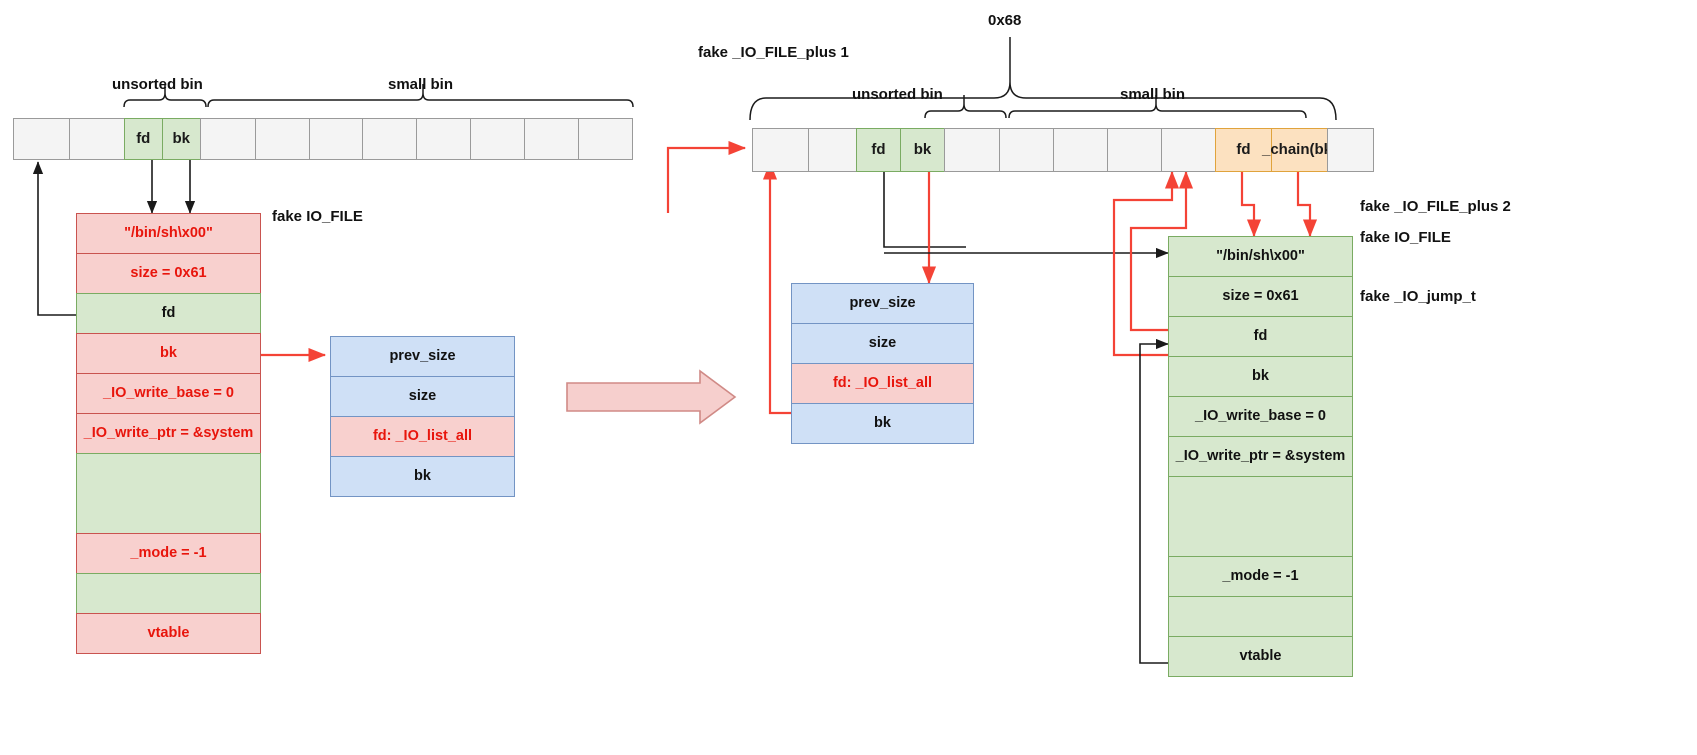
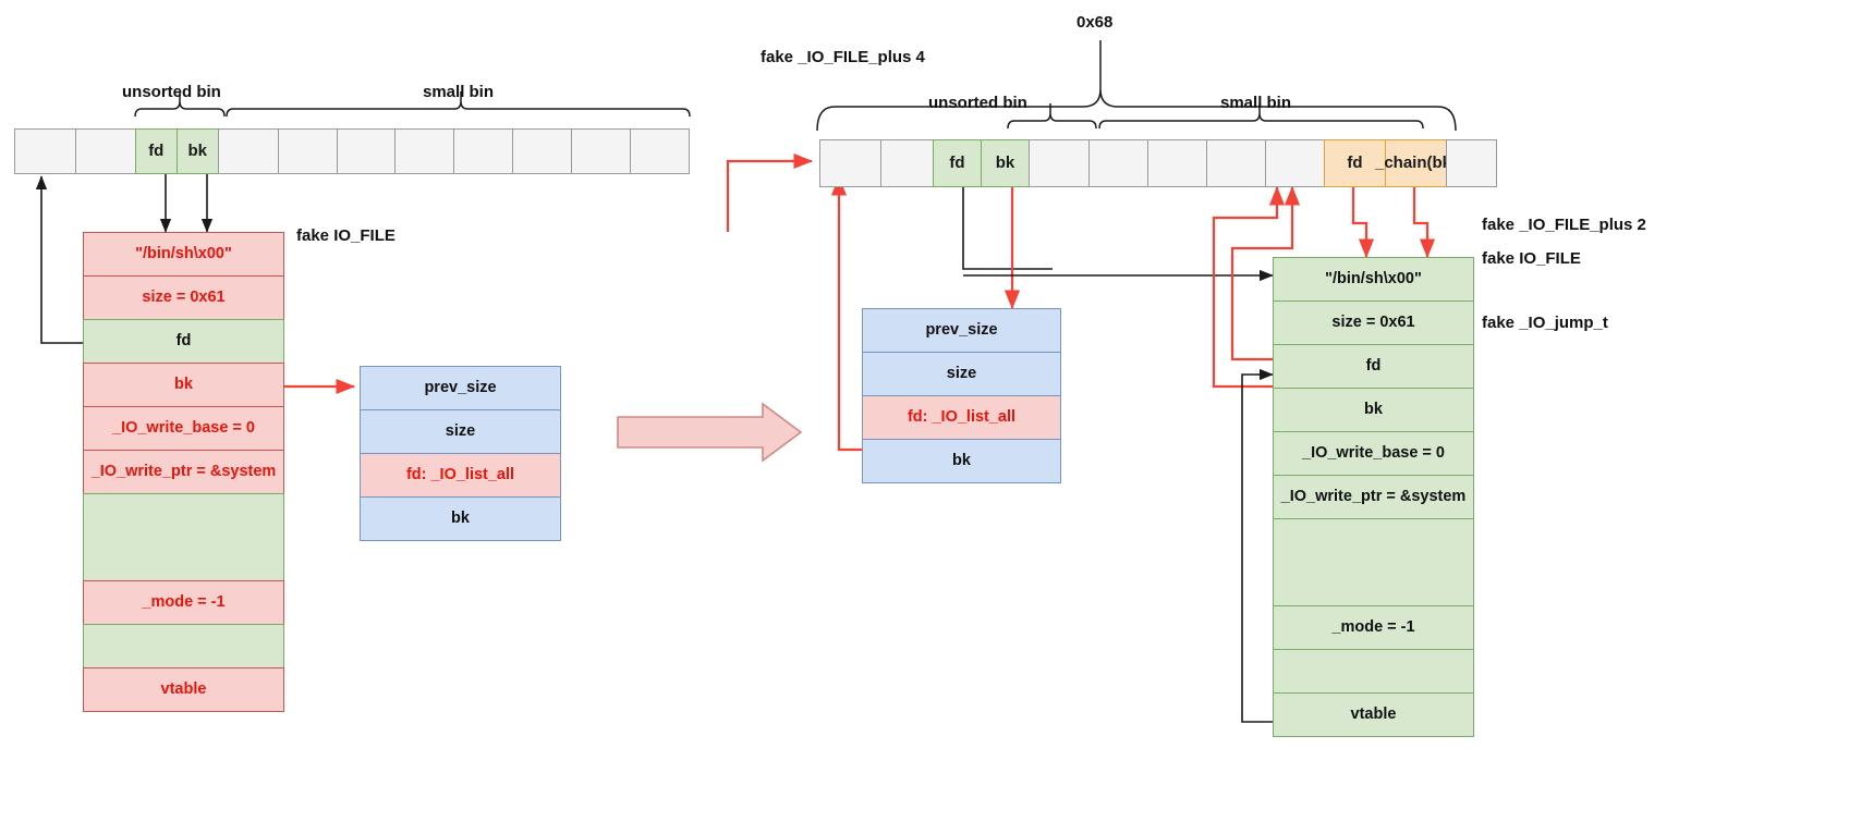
  unsorted bin
  small bin
  fd
  bk
  fake IO_FILE
  "/bin/sh\x00"
  size = 0x61
  fd
  bk
  _IO_write_base = 0
  _IO_write_ptr = &system
  _mode = -1
  vtable
  prev_size
  size
  fd: _IO_list_all
  bk
  0x68
- fake _IO_FILE_plus 1
+ fake _IO_FILE_plus 4
  unsorted bin
  small bin
  fd
  bk
  fd
  _chain
  prev_size
  size
  fd: _IO_list_all
  bk
  fake _IO_FILE_plus 2
  fake IO_FILE
  fake _IO_jump_t
  "/bin/sh\x00"
  size = 0x61
  fd
  bk
  _IO_write_base = 0
  _IO_write_ptr = &system
  _mode = -1
  vtable
